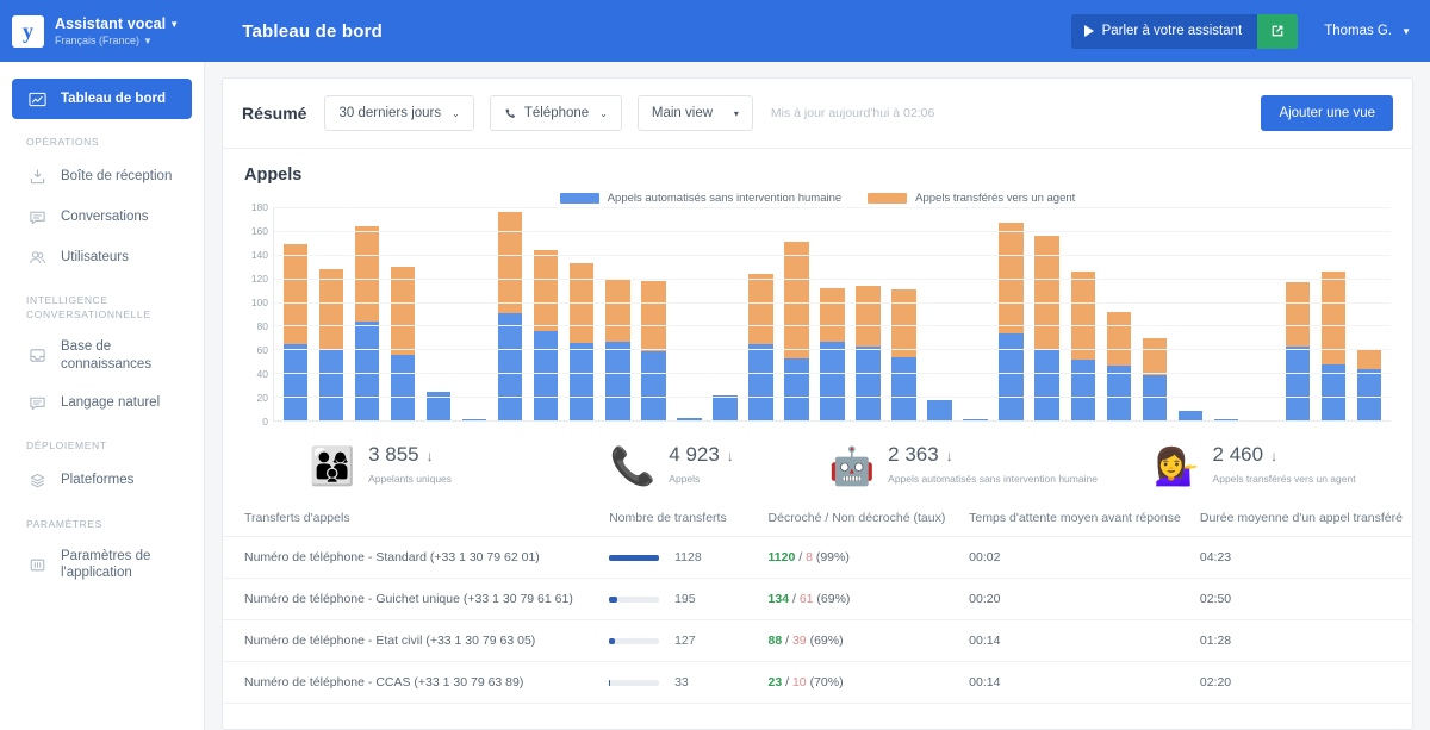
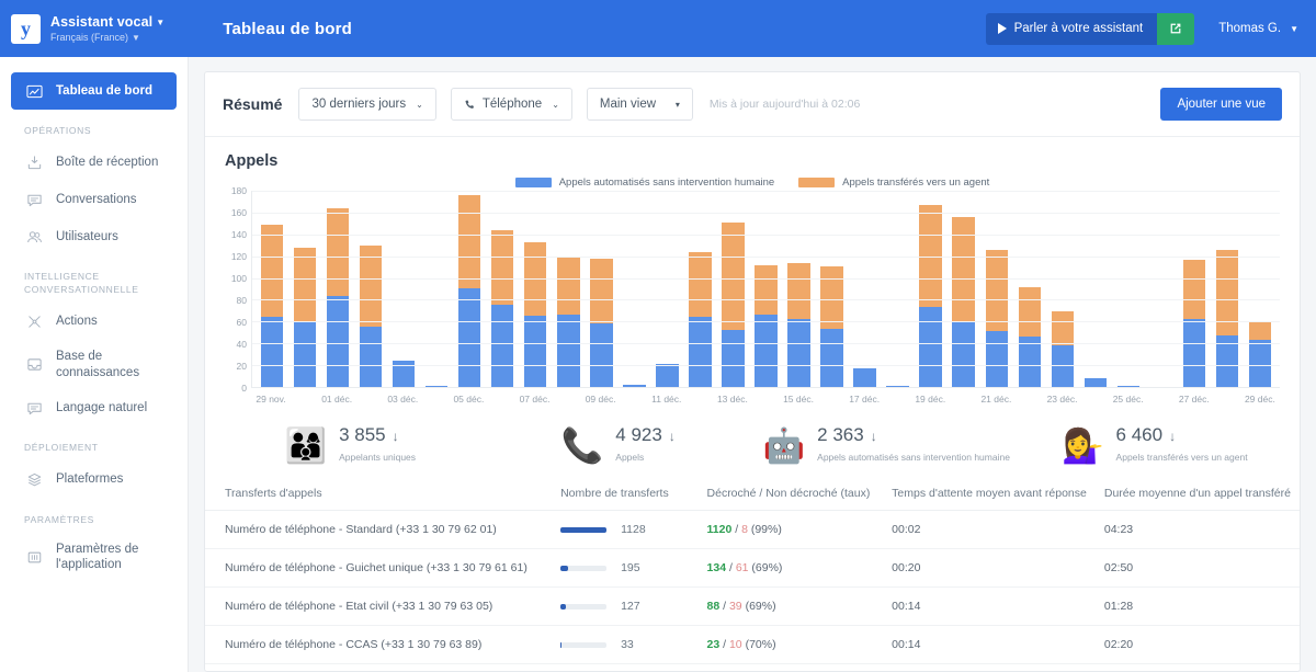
  y
  Assistant vocal ▼
  Français (France) ▼
  Tableau de bord
  Parler à votre assistant
  Thomas G.
  ▼
  Tableau de bord
  OPÉRATIONS
  Boîte de réception
  Conversations
  Utilisateurs
  INTELLIGENCE CONVERSATIONNELLE
+ Actions
  Base de connaissances
  Langage naturel
  DÉPLOIEMENT
  Plateformes
  PARAMÈTRES
  Paramètres de l'application
  Résumé
  30 derniers jours
  ⌄
  Téléphone
  ⌄
  Main view
  ▾
  Mis à jour aujourd'hui à 02:06
  Ajouter une vue
  Appels
  Appels automatisés sans intervention humaine
  Appels transférés vers un agent
  0
  20
  40
  60
  80
  100
  120
  140
  160
  180
+ 29 nov.
+ 01 déc.
+ 03 déc.
+ 05 déc.
+ 07 déc.
+ 09 déc.
+ 11 déc.
+ 13 déc.
+ 15 déc.
+ 17 déc.
+ 19 déc.
+ 21 déc.
+ 23 déc.
+ 25 déc.
+ 27 déc.
+ 29 déc.
  👨‍👩‍👦
  3 855
  ↓
  Appelants uniques
  📞
  4 923
  ↓
  Appels
  🤖
  2 363
  ↓
  Appels automatisés sans intervention humaine
  💁‍♀️
- 2 460
+ 6 460
  ↓
  Appels transférés vers un agent
  Transferts d'appels	Nombre de transferts	Décroché / Non décroché (taux)	Temps d'attente moyen avant réponse	Durée moyenne d'un appel transféré
  Numéro de téléphone - Standard (+33 1 30 79 62 01)	1128	1120 / 8 (99%)	00:02	04:23
  Numéro de téléphone - Guichet unique (+33 1 30 79 61 61)	195	134 / 61 (69%)	00:20	02:50
  Numéro de téléphone - Etat civil (+33 1 30 79 63 05)	127	88 / 39 (69%)	00:14	01:28
  Numéro de téléphone - CCAS (+33 1 30 79 63 89)	33	23 / 10 (70%)	00:14	02:20
